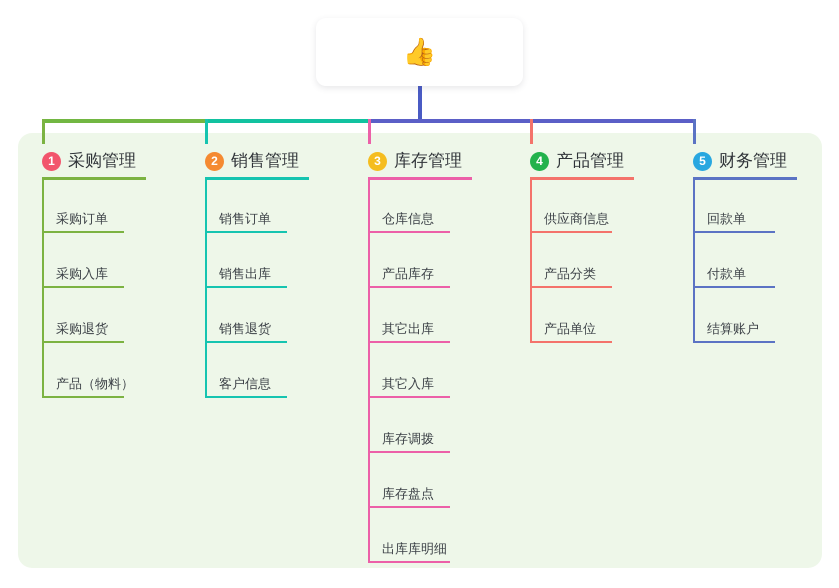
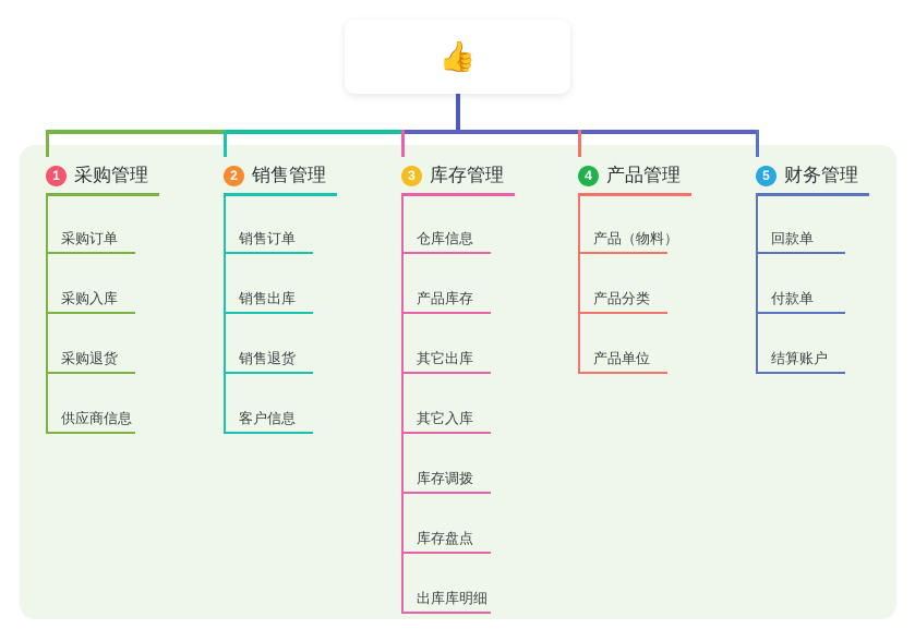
  👍
  1
  采购管理
  采购订单
  采购入库
  采购退货
- 产品（物料）
+ 供应商信息
  2
  销售管理
  销售订单
  销售出库
  销售退货
  客户信息
  3
  库存管理
  仓库信息
  产品库存
  其它出库
  其它入库
  库存调拨
  库存盘点
  出库库明细
  4
  产品管理
- 供应商信息
+ 产品（物料）
  产品分类
  产品单位
  5
  财务管理
  回款单
  付款单
  结算账户
